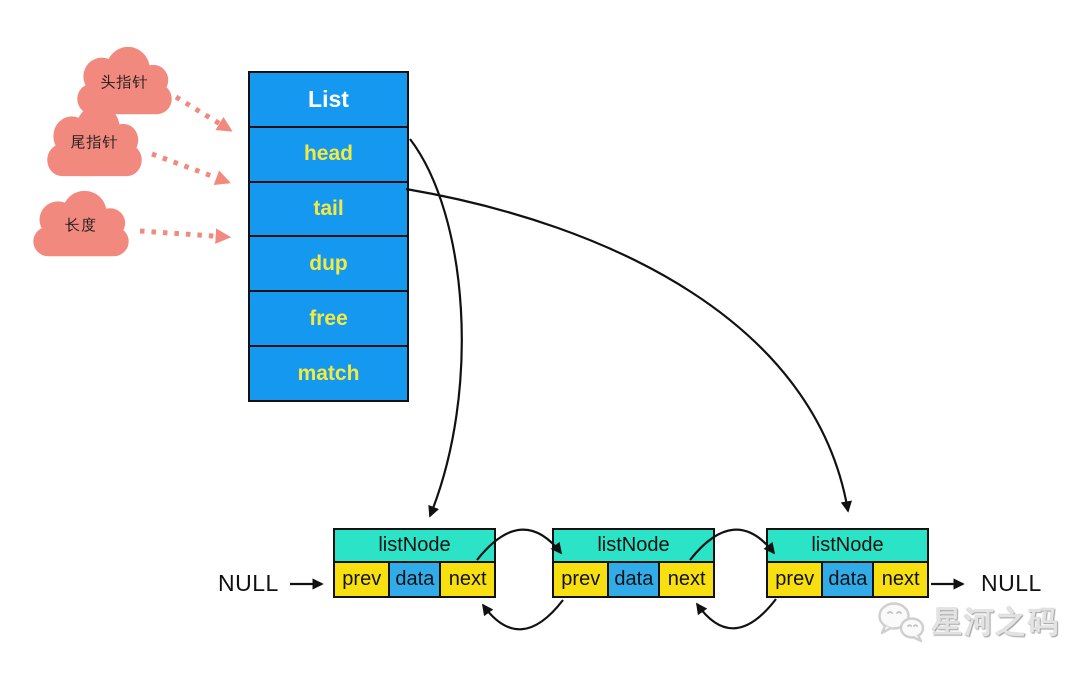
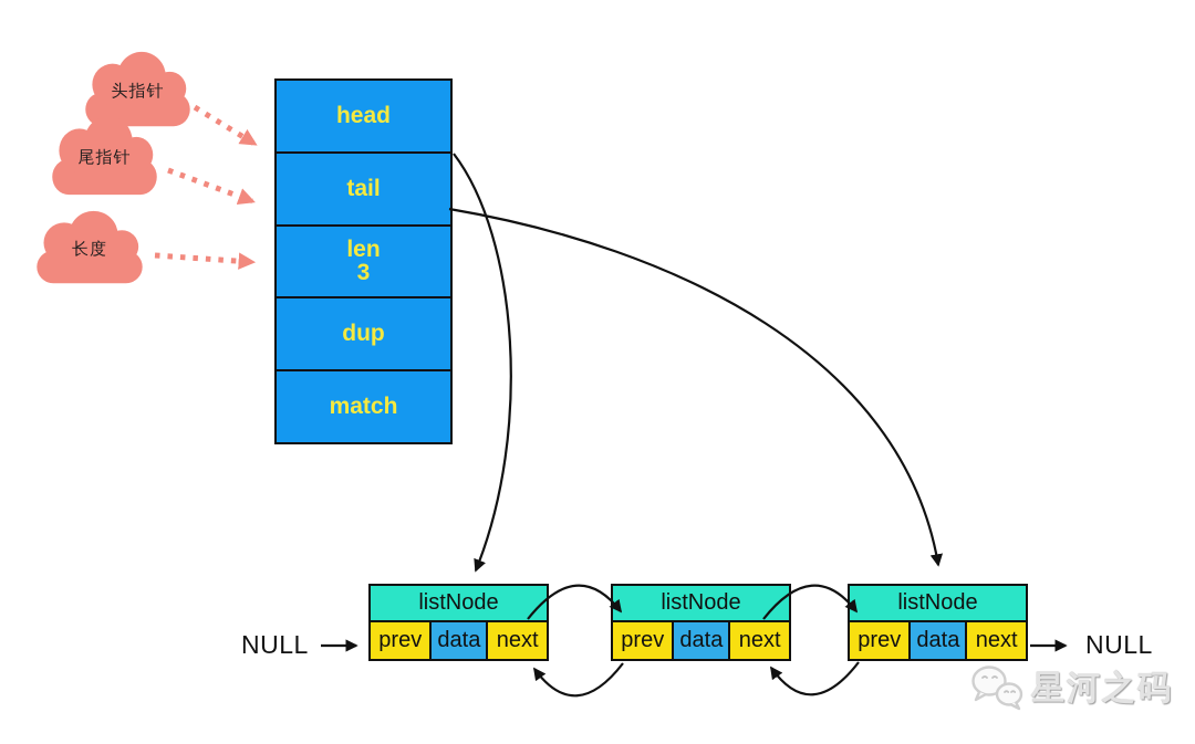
  头指针
  尾指针
  长度
- List
  head
  tail
+ len
+ 3
  dup
- free
  match
  listNode
  prev
  data
  next
  listNode
  prev
  data
  next
  listNode
  prev
  data
  next
  NULL
  NULL
  星河之码
